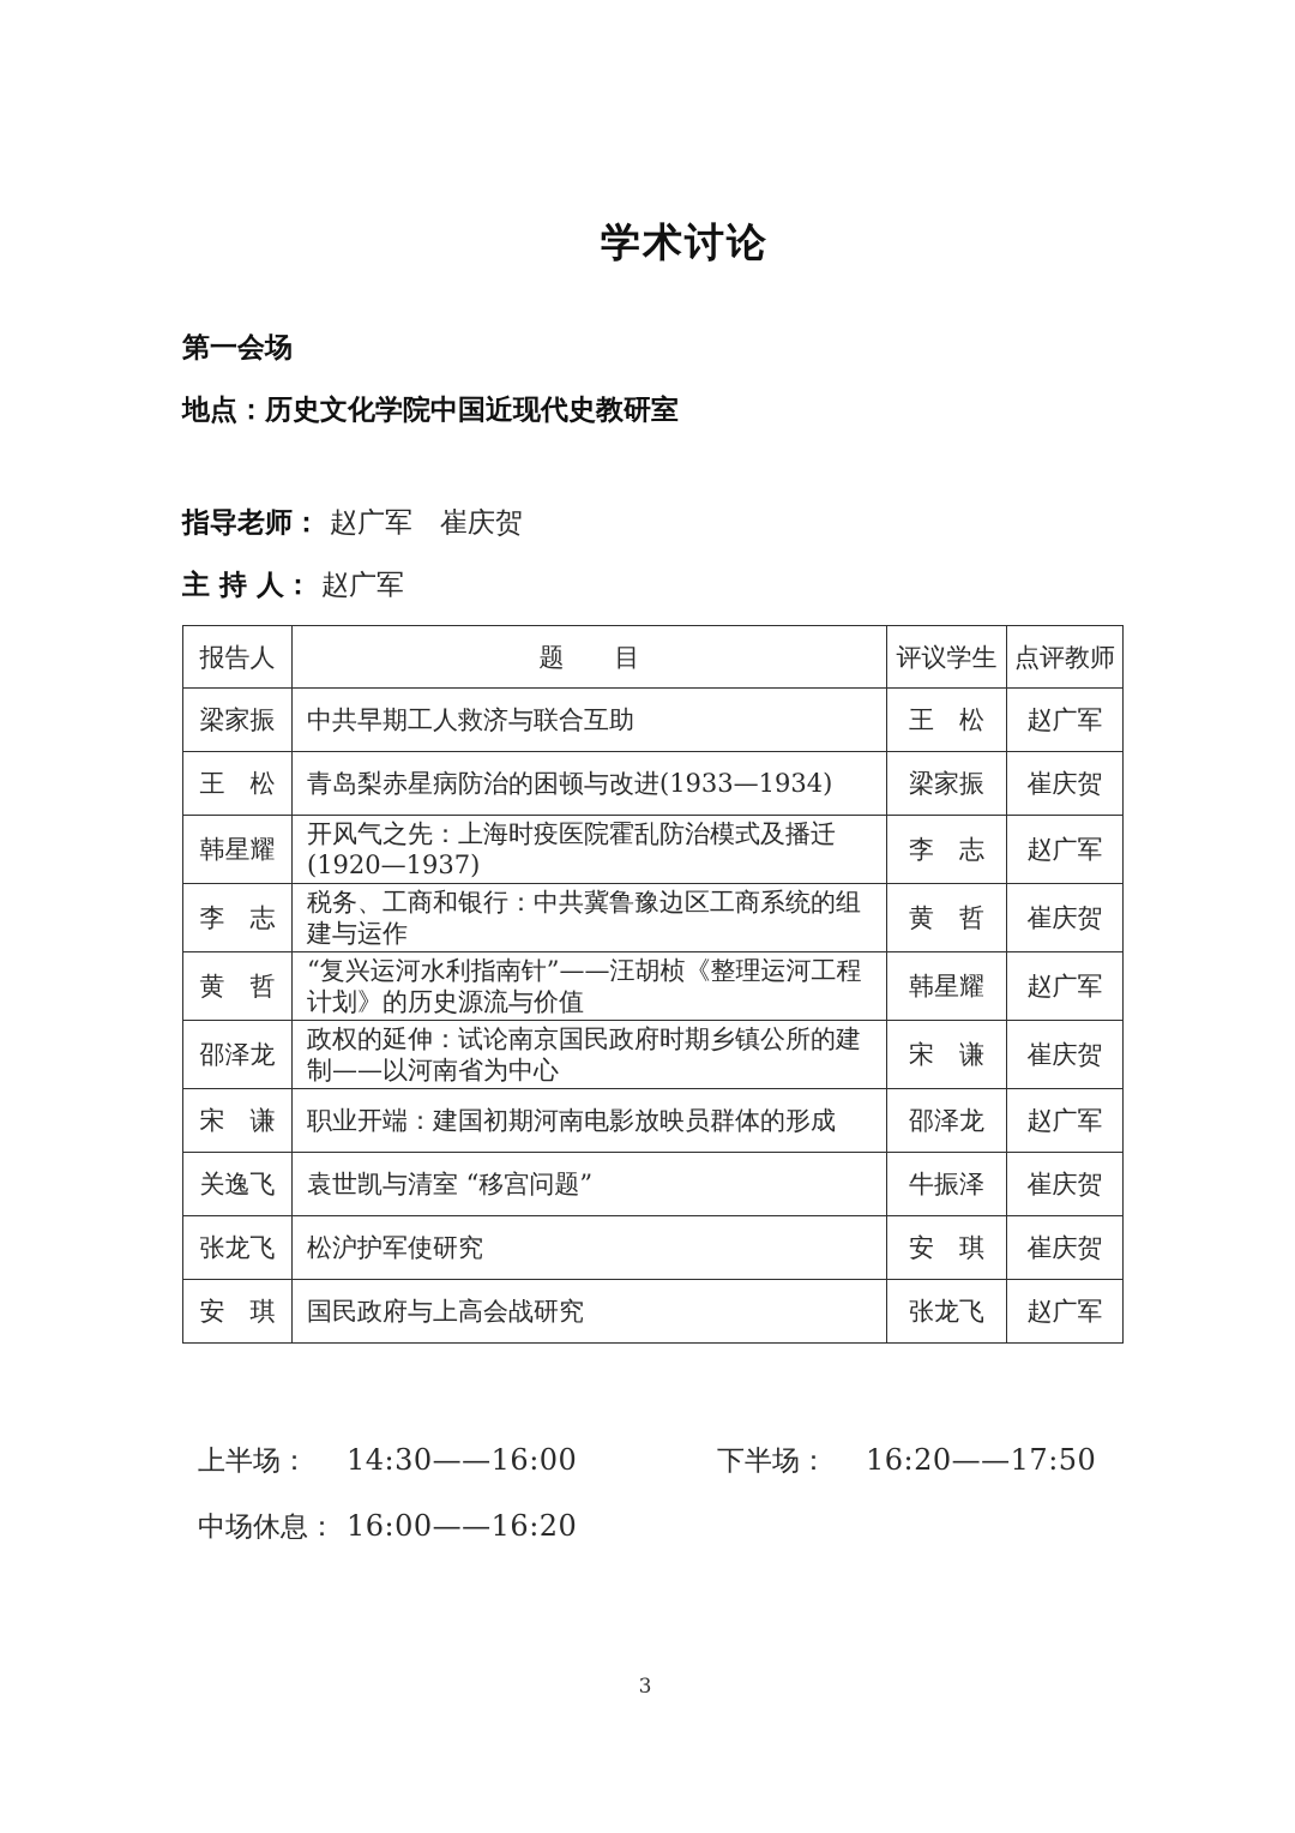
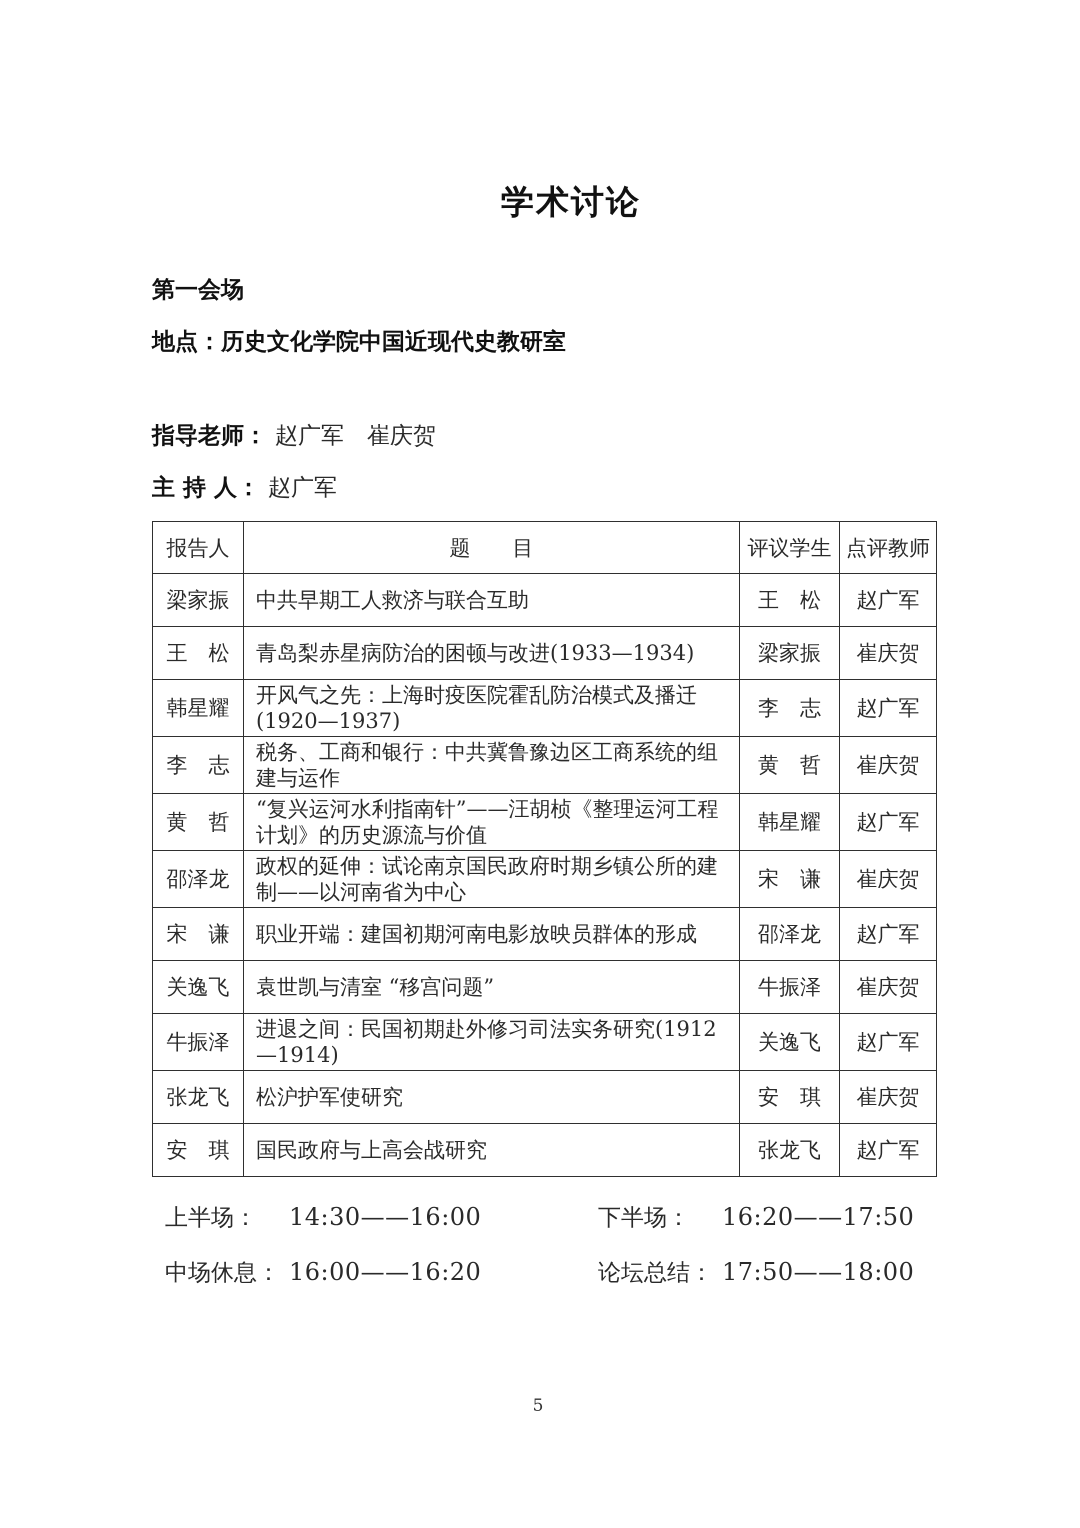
  学术讨论
  第一会场
  地点：历史文化学院中国近现代史教研室
  指导老师： 赵广军 崔庆贺
  主 持 人： 赵广军
  报告人	题 目	评议学生	点评教师
  梁家振	中共早期工人救济与联合互助	王 松	赵广军
  王 松	青岛梨赤星病防治的困顿与改进(1933—1934)	梁家振	崔庆贺
  韩星耀	开风气之先：上海时疫医院霍乱防治模式及播迁(1920—1937)	李 志	赵广军
  李 志	税务、工商和银行：中共冀鲁豫边区工商系统的组建与运作	黄 哲	崔庆贺
  黄 哲	“复兴运河水利指南针”——汪胡桢《整理运河工程计划》的历史源流与价值	韩星耀	赵广军
  邵泽龙	政权的延伸：试论南京国民政府时期乡镇公所的建制——以河南省为中心	宋 谦	崔庆贺
  宋 谦	职业开端：建国初期河南电影放映员群体的形成	邵泽龙	赵广军
  关逸飞	袁世凯与清室 “移宫问题”	牛振泽	崔庆贺
+ 牛振泽	进退之间：民国初期赴外修习司法实务研究(1912—1914)	关逸飞	赵广军
  张龙飞	松沪护军使研究	安 琪	崔庆贺
  安 琪	国民政府与上高会战研究	张龙飞	赵广军
  上半场： 14:30——16:00
  下半场： 16:20——17:50
  中场休息： 16:00——16:20
+ 论坛总结： 17:50——18:00
- 3
+ 5
